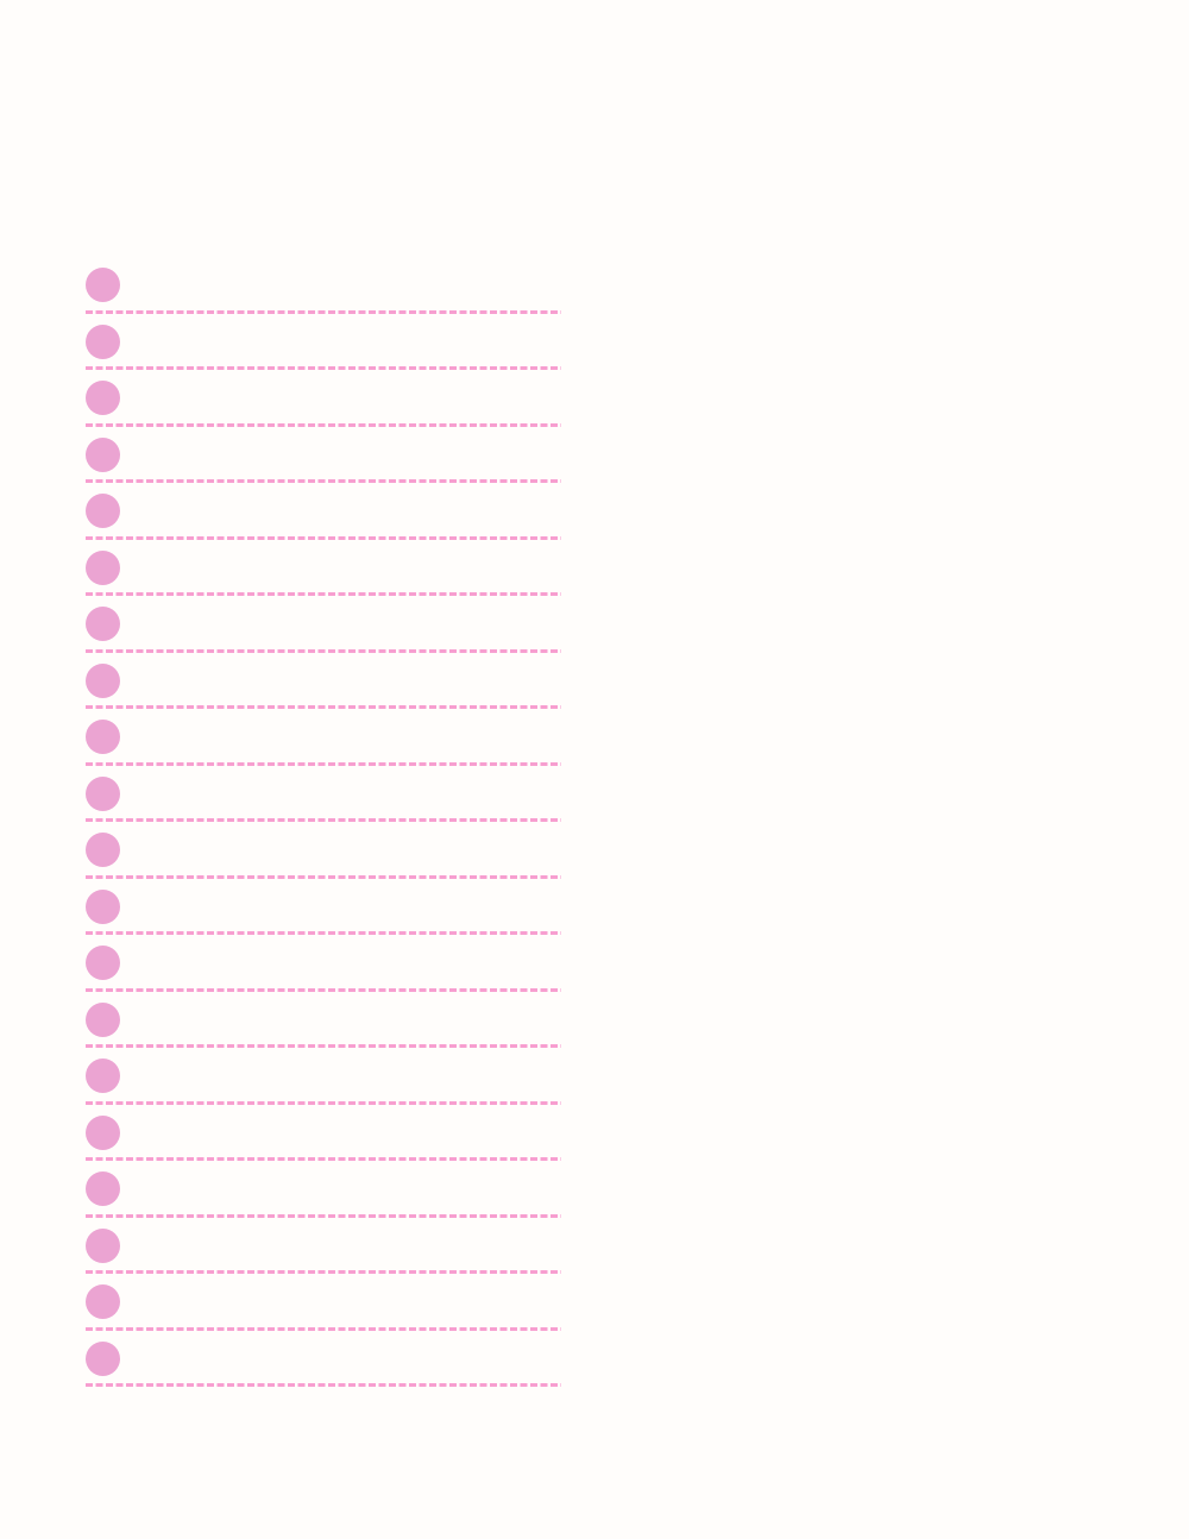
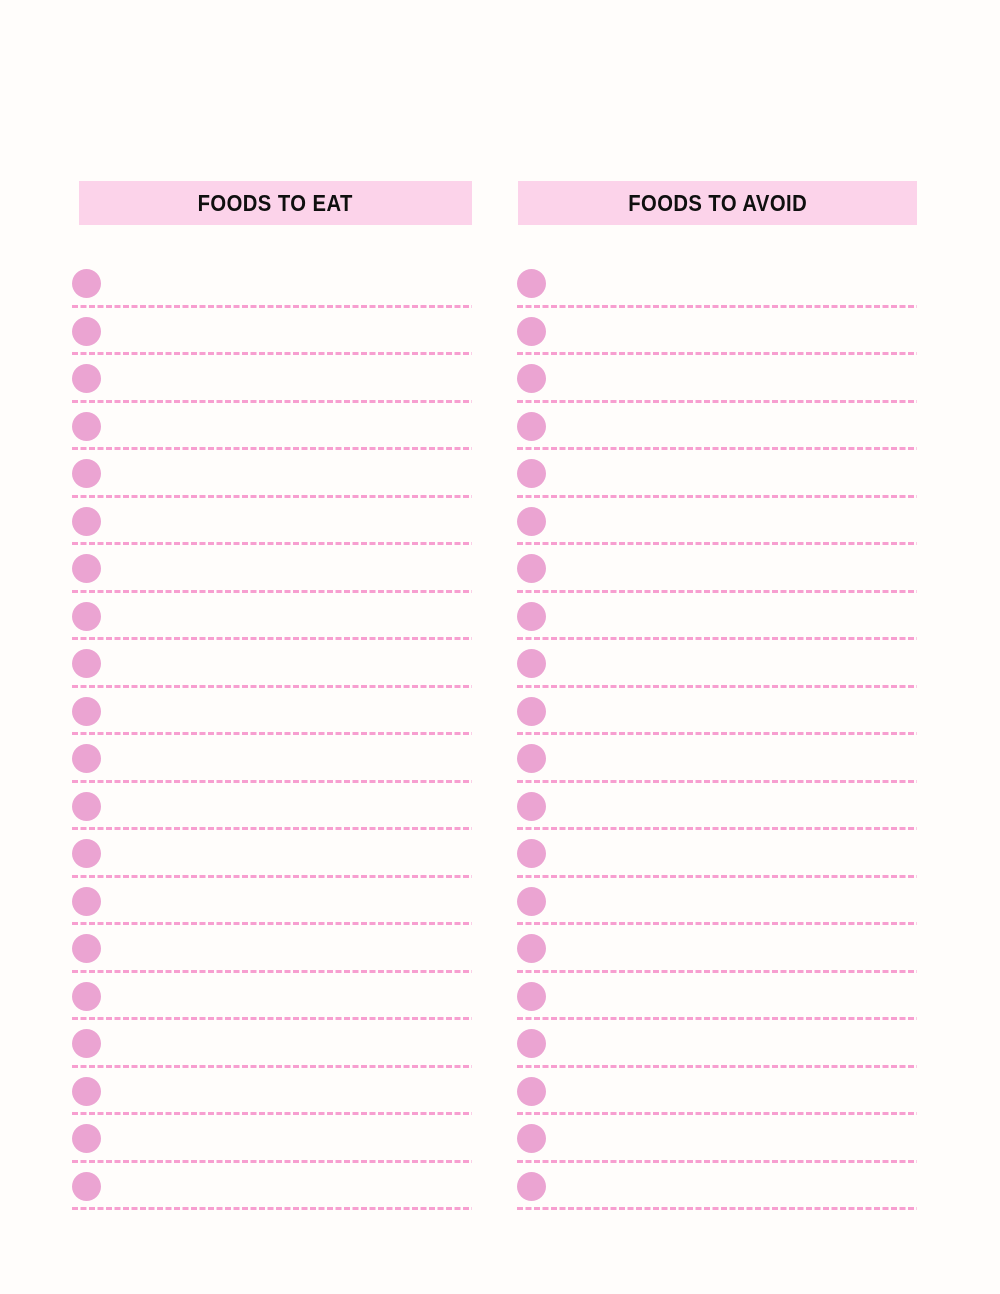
+ FOODS TO EAT
+ FOODS TO AVOID
